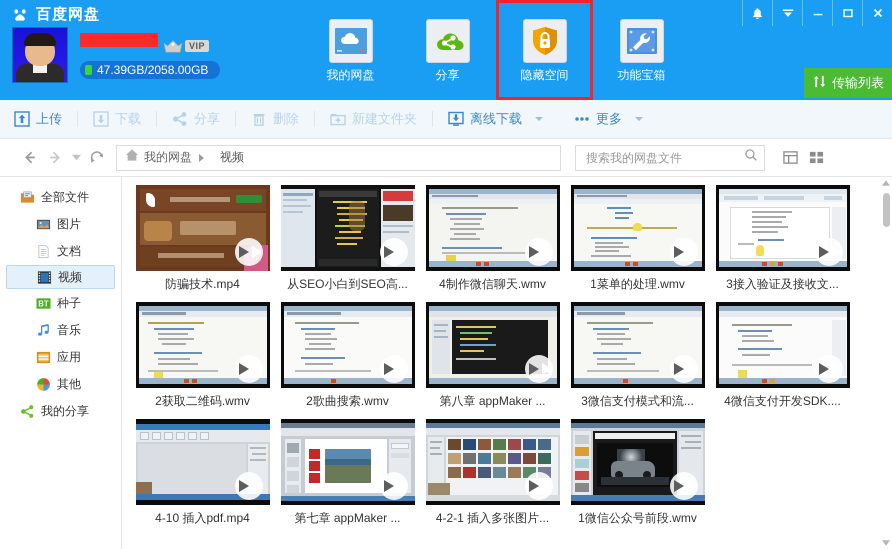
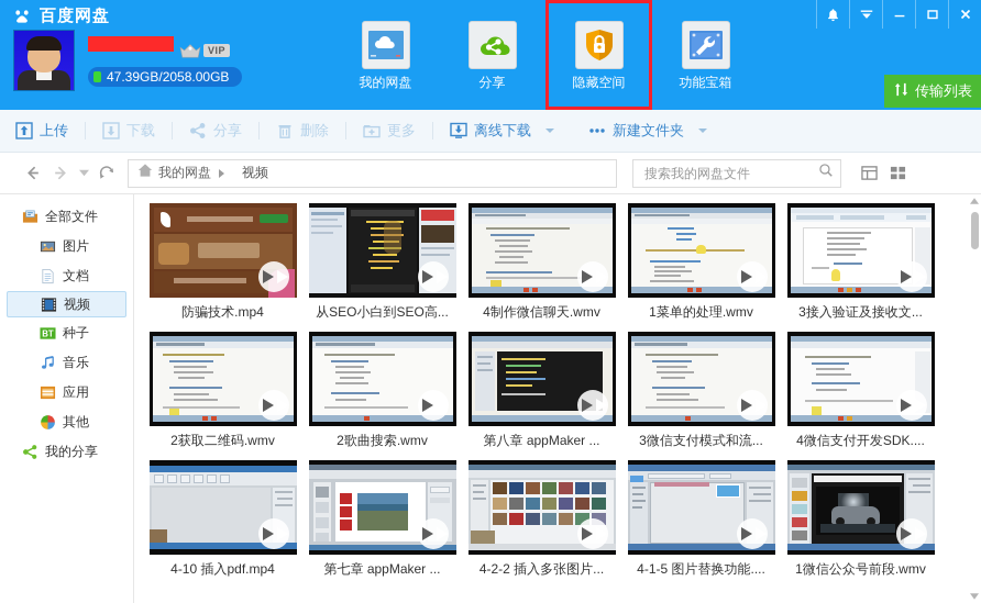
  百度网盘
  VIP
  47.39GB/2058.00GB
  我的网盘
  分享
  隐藏空间
  功能宝箱
  传输列表
  上传
  下载
  分享
  删除
- 新建文件夹
+ 更多
  离线下载
- 更多
+ 新建文件夹
  我的网盘
  视频
  搜索我的网盘文件
  全部文件
  图片
  文档
  视频
  BT
  种子
  音乐
  应用
  其他
  我的分享
  防骗技术.mp4
  从SEO小白到SEO高...
  4制作微信聊天.wmv
  1菜单的处理.wmv
  3接入验证及接收文...
  2获取二维码.wmv
  2歌曲搜索.wmv
  第八章 appMaker ...
  3微信支付模式和流...
  4微信支付开发SDK....
  4-10 插入pdf.mp4
  第七章 appMaker ...
- 4-2-1 插入多张图片...
+ 4-2-2 插入多张图片...
+ 4-1-5 图片替换功能....
  1微信公众号前段.wmv
